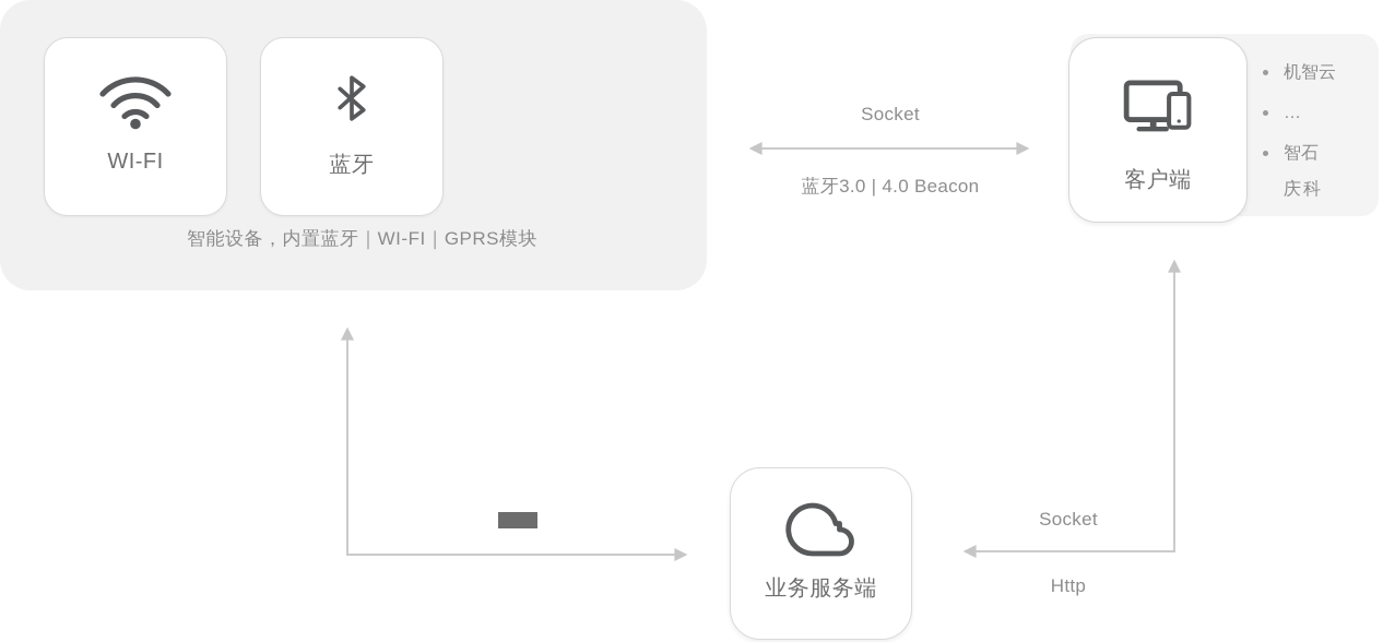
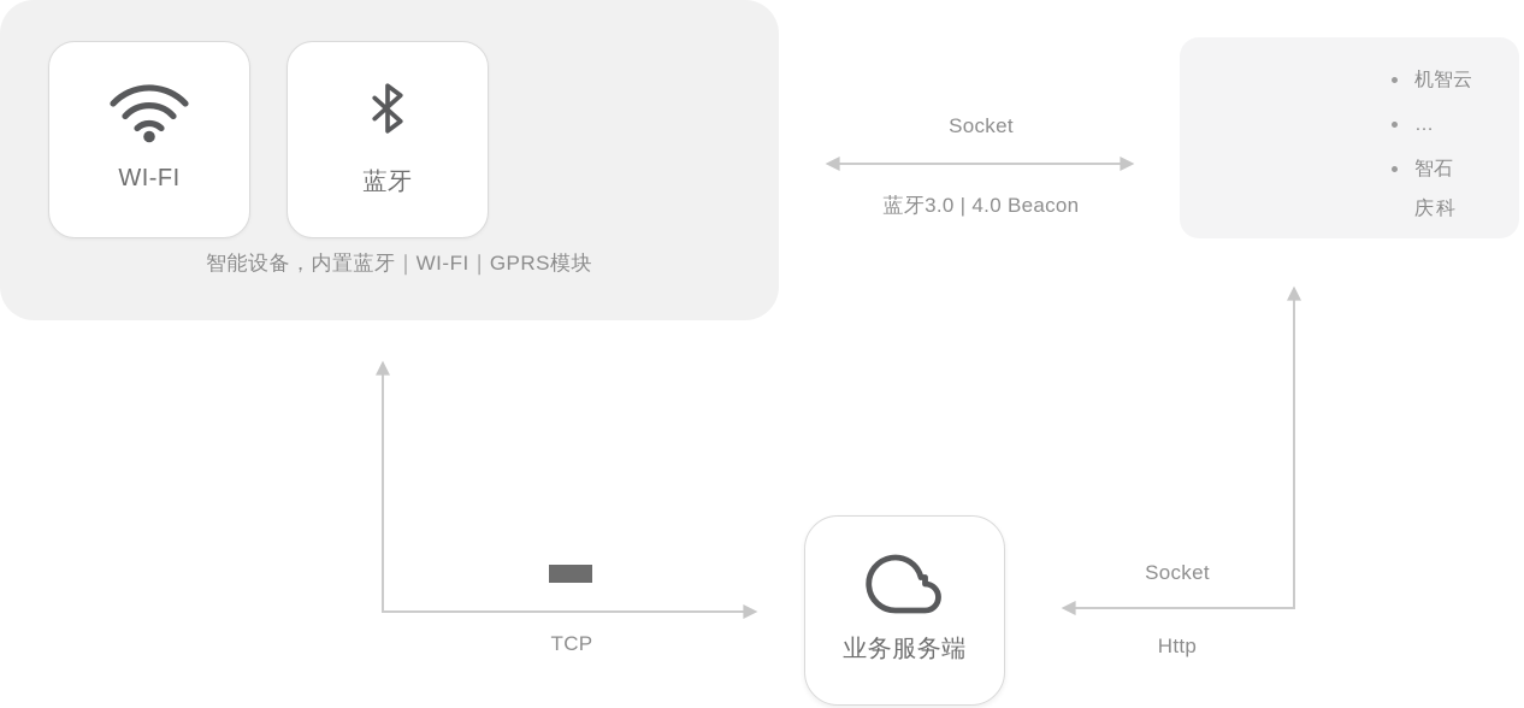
  WI-FI
  蓝牙
  智能设备，内置蓝牙｜WI-FI｜GPRS模块
  机智云
  …
  智石
  庆科
- 客户端
  业务服务端
  Socket
  蓝牙3.0 | 4.0 Beacon
+ TCP
  Socket
  Http
